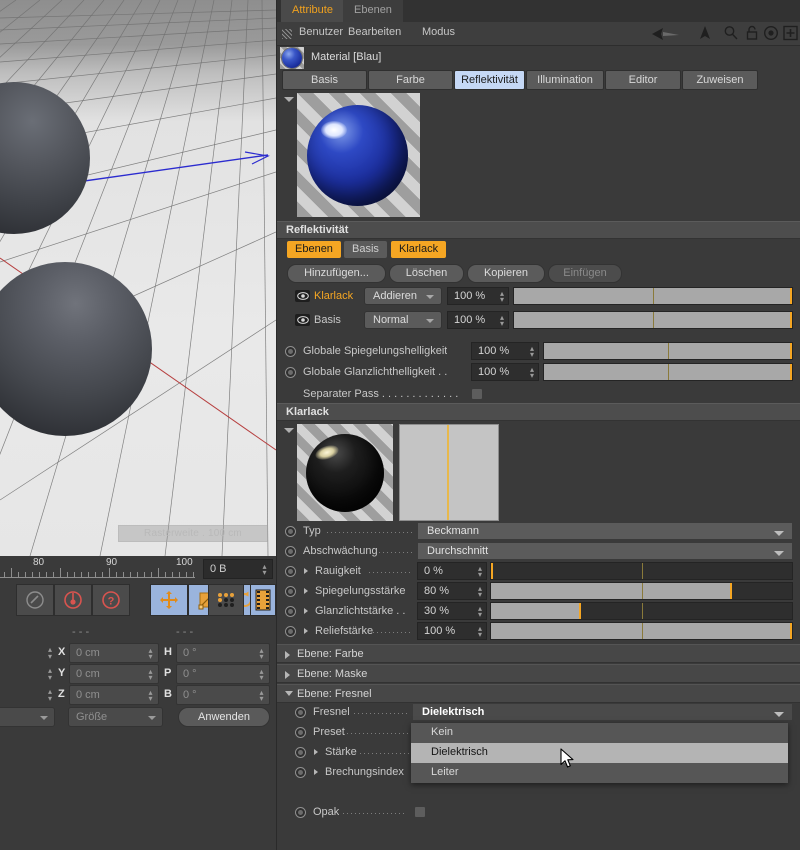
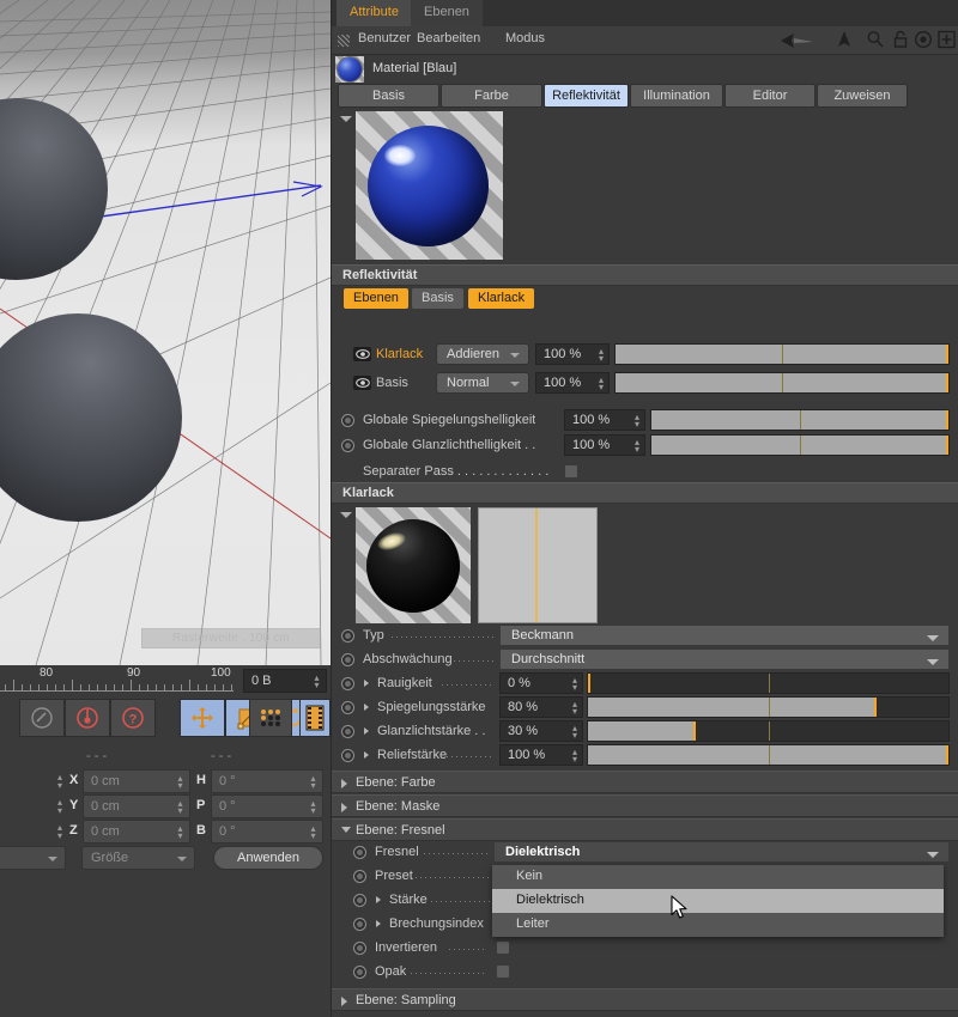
  Rasterweite . 100 cm
  80
  90
  100
  0 B
  ▴
  ▾
  ?
  - - -
  - - -
  ▴
  ▾
  X
  0 cm
  ▴
  ▾
  H
  0 °
  ▴
  ▾
  ▴
  ▾
  Y
  0 cm
  ▴
  ▾
  P
  0 °
  ▴
  ▾
  ▴
  ▾
  Z
  0 cm
  ▴
  ▾
  B
  0 °
  ▴
  ▾
  Größe
  Anwenden
  Attribute
  Ebenen
  Benutzer
  Bearbeiten
  Modus
  Material [Blau]
  Basis
  Farbe
  Reflektivität
  Illumination
  Editor
  Zuweisen
  Reflektivität
  Ebenen
  Basis
  Klarlack
- Hinzufügen...
- Löschen
- Kopieren
- Einfügen
  Klarlack
  Addieren
  100 %
  ▴
  ▾
  Basis
  Normal
  100 %
  ▴
  ▾
  Globale Spiegelungshelligkeit
  100 %
  ▴
  ▾
  Globale Glanzlichthelligkeit . .
  100 %
  ▴
  ▾
  Separater Pass . . . . . . . . . . . . .
  Klarlack
  Typ
  Beckmann
  Abschwächung
  Durchschnitt
  Rauigkeit
  0 %
  ▴
  ▾
  Spiegelungsstärke
  80 %
  ▴
  ▾
  Glanzlichtstärke . .
  30 %
  ▴
  ▾
  Reliefstärke
  100 %
  ▴
  ▾
  Ebene: Farbe
  Ebene: Maske
  Ebene: Fresnel
  Fresnel
  Dielektrisch
  Preset
  Stärke
  Brechungsindex
+ Invertieren
  Opak
+ Ebene: Sampling
  Kein
  Dielektrisch
  Leiter
